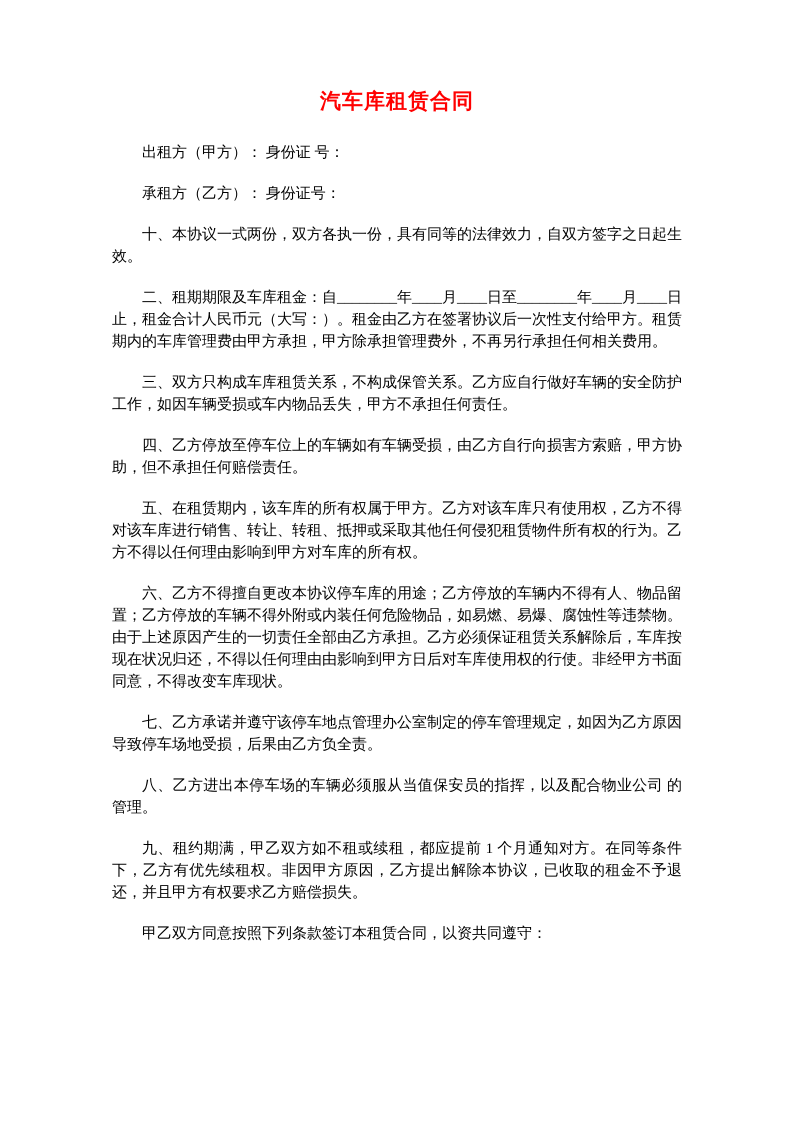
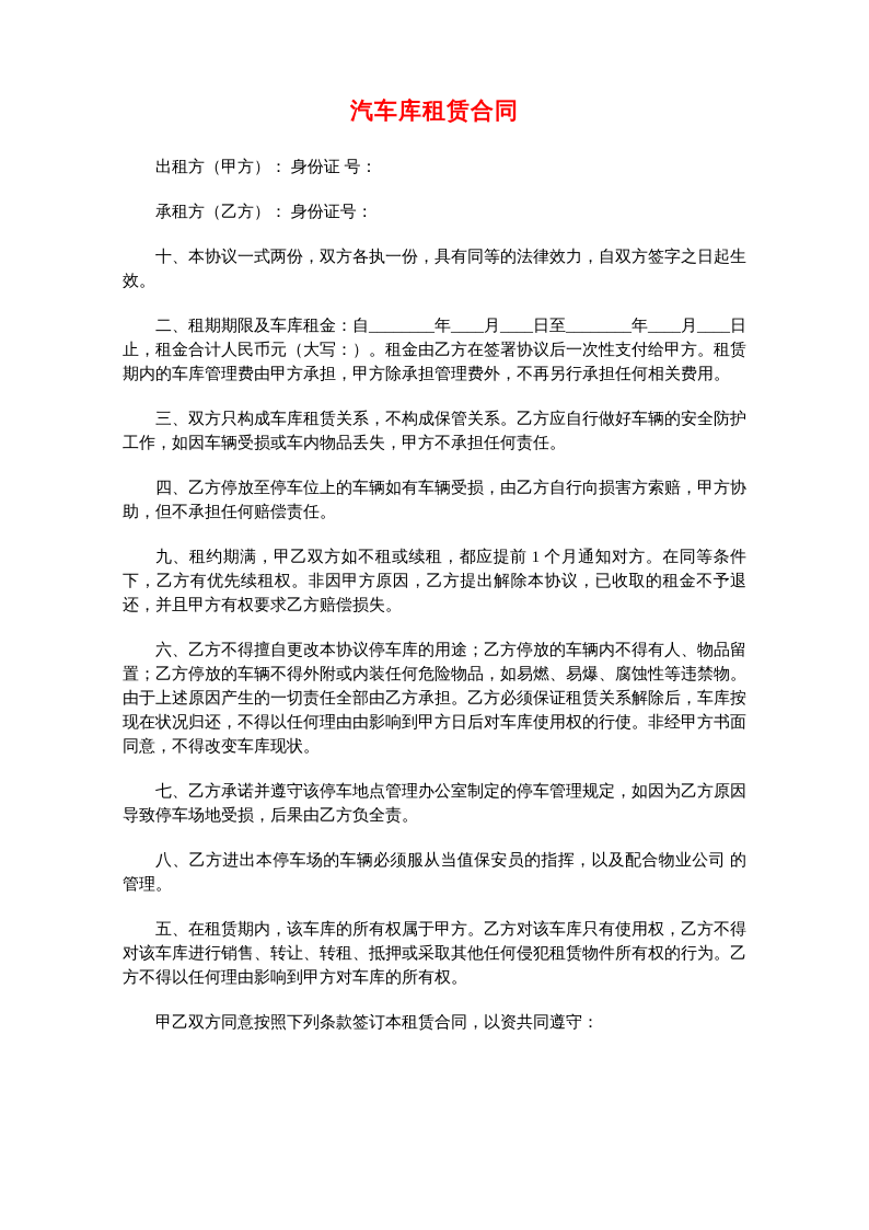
  汽车库租赁合同
  出租方（甲方）： 身份证 号：
  承租方（乙方）： 身份证号：
  十、本协议一式两份，双方各执一份，具有同等的法律效力，自双方签字之日起生效。
  二、租期期限及车库租金：自________年____月____日至________年____月____日止，租金合计人民币元（大写：）。租金由乙方在签署协议后一次性支付给甲方。租赁期内的车库管理费由甲方承担，甲方除承担管理费外，不再另行承担任何相关费用。
  三、双方只构成车库租赁关系，不构成保管关系。乙方应自行做好车辆的安全防护工作，如因车辆受损或车内物品丢失，甲方不承担任何责任。
  四、乙方停放至停车位上的车辆如有车辆受损，由乙方自行向损害方索赔，甲方协助，但不承担任何赔偿责任。
- 五、在租赁期内，该车库的所有权属于甲方。乙方对该车库只有使用权，乙方不得对该车库进行销售、转让、转租、抵押或采取其他任何侵犯租赁物件所有权的行为。乙方不得以任何理由影响到甲方对车库的所有权。
+ 九、租约期满，甲乙双方如不租或续租，都应提前 1 个月通知对方。在同等条件下，乙方有优先续租权。非因甲方原因，乙方提出解除本协议，已收取的租金不予退还，并且甲方有权要求乙方赔偿损失。
  六、乙方不得擅自更改本协议停车库的用途；乙方停放的车辆内不得有人、物品留置；乙方停放的车辆不得外附或内装任何危险物品，如易燃、易爆、腐蚀性等违禁物。由于上述原因产生的一切责任全部由乙方承担。乙方必须保证租赁关系解除后，车库按现在状况归还，不得以任何理由由影响到甲方日后对车库使用权的行使。非经甲方书面同意，不得改变车库现状。
  七、乙方承诺并遵守该停车地点管理办公室制定的停车管理规定，如因为乙方原因导致停车场地受损，后果由乙方负全责。
  八、乙方进出本停车场的车辆必须服从当值保安员的指挥，以及配合物业公司 的管理。
- 九、租约期满，甲乙双方如不租或续租，都应提前 1 个月通知对方。在同等条件下，乙方有优先续租权。非因甲方原因，乙方提出解除本协议，已收取的租金不予退还，并且甲方有权要求乙方赔偿损失。
+ 五、在租赁期内，该车库的所有权属于甲方。乙方对该车库只有使用权，乙方不得对该车库进行销售、转让、转租、抵押或采取其他任何侵犯租赁物件所有权的行为。乙方不得以任何理由影响到甲方对车库的所有权。
  甲乙双方同意按照下列条款签订本租赁合同，以资共同遵守：
